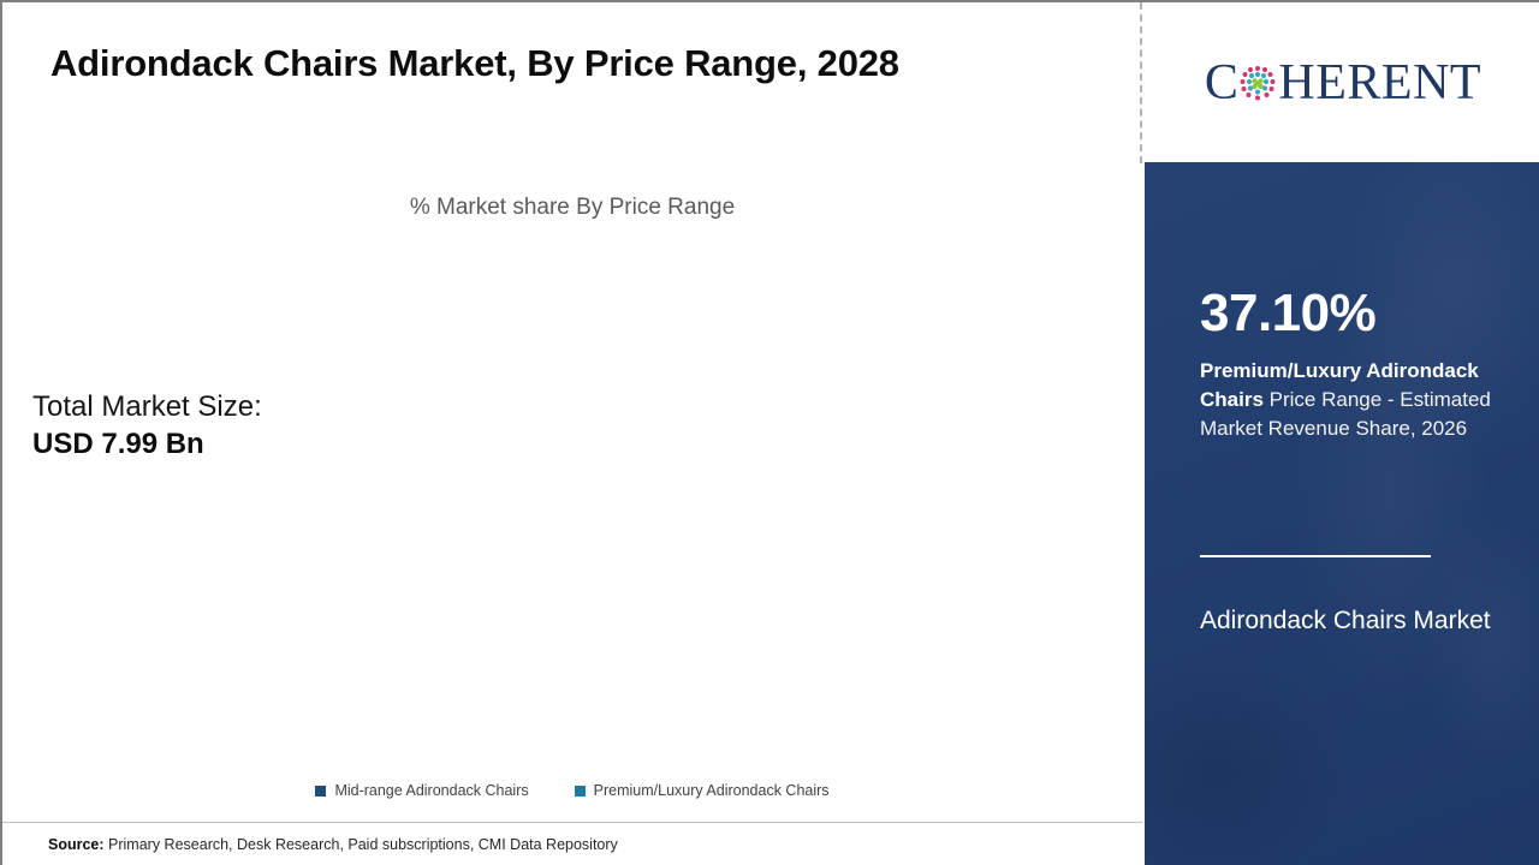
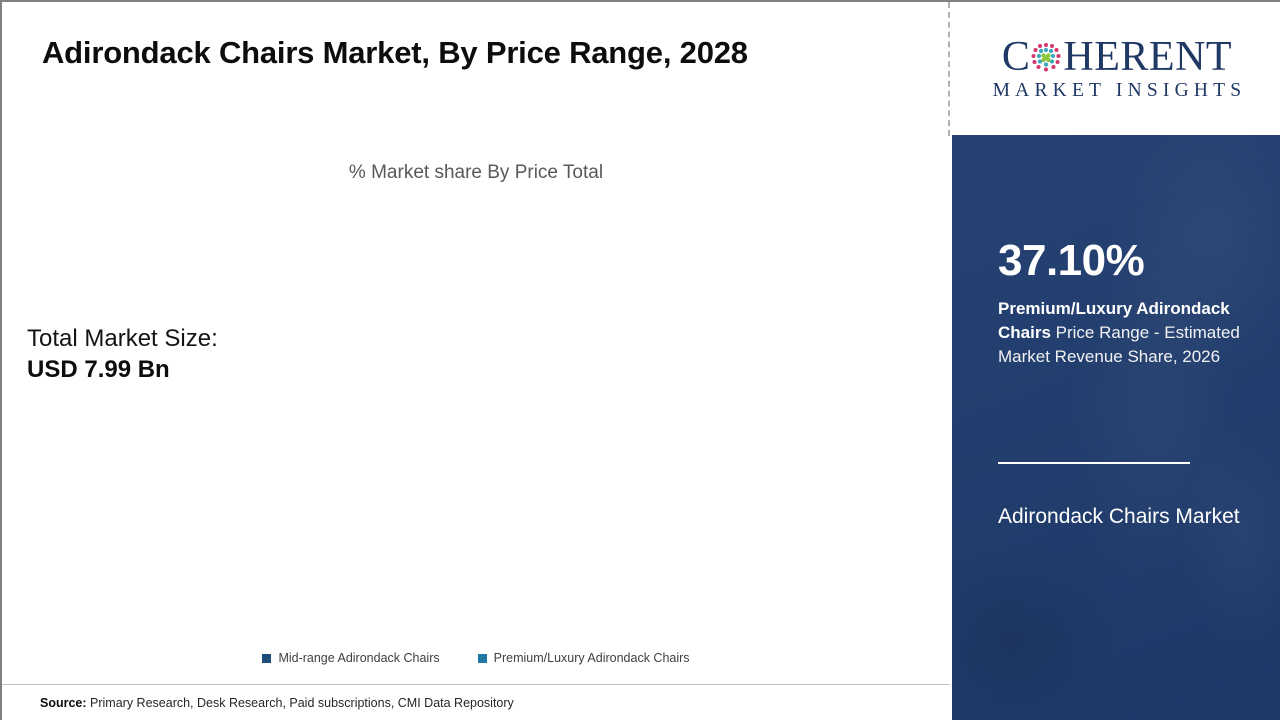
  Adirondack Chairs Market, By Price Range, 2028
- % Market share By Price Range
+ % Market share By Price Total
  Total Market Size:
  USD 7.99 Bn
  Mid-range Adirondack Chairs
  Premium/Luxury Adirondack Chairs
  Source: Primary Research, Desk Research, Paid subscriptions, CMI Data Repository
  C
  HERENT
+ MARKET INSIGHTS
  37.10%
  Premium/Luxury Adirondack Chairs Price Range - Estimated Market Revenue Share, 2026
  Adirondack Chairs Market
